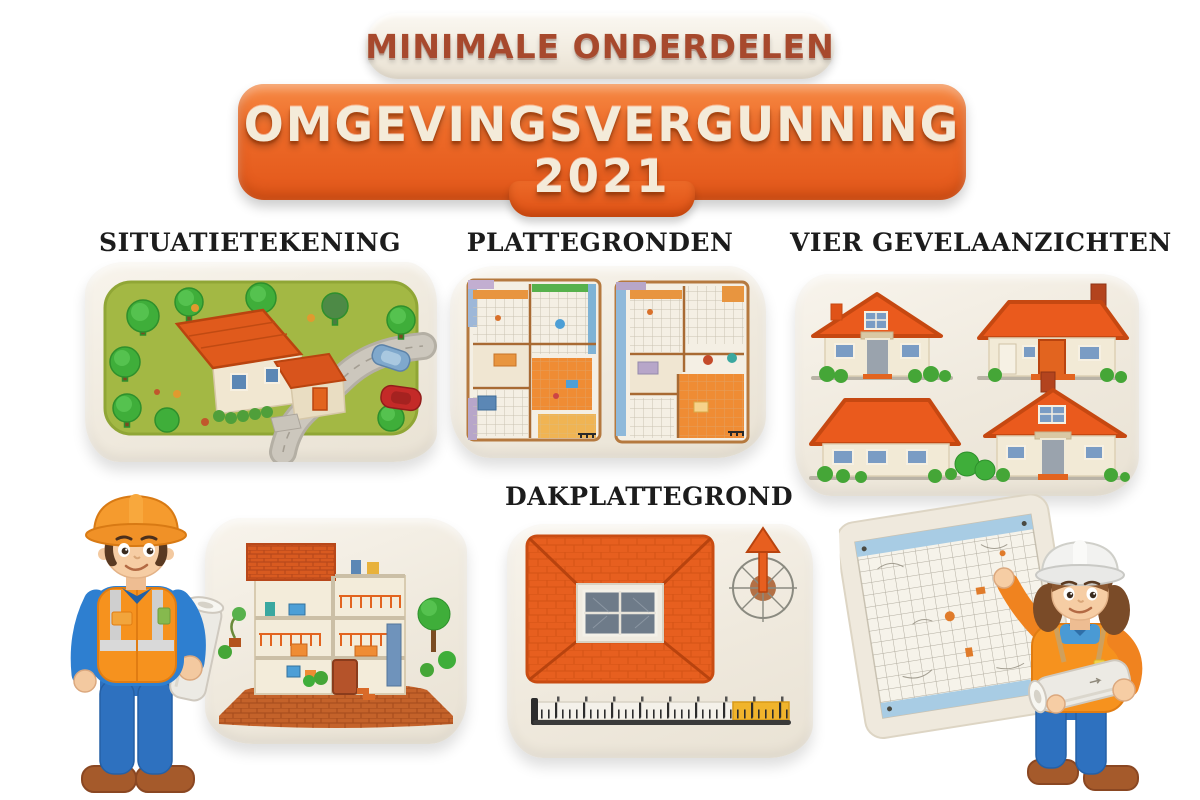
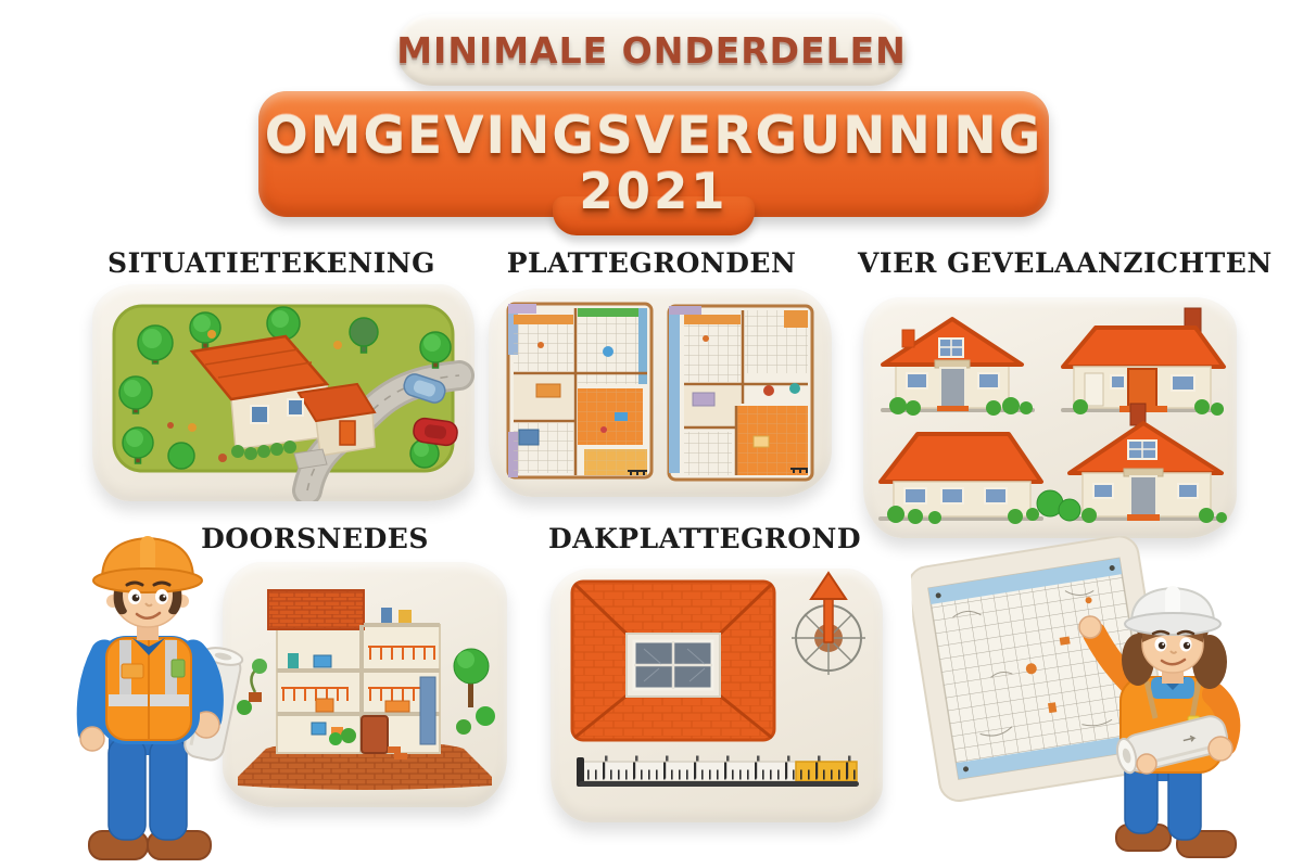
  MINIMALE ONDERDELEN
  OMGEVINGSVERGUNNING
  2021
  SITUATIETEKENING
  PLATTEGRONDEN
  VIER GEVELAANZICHTEN
+ DOORSNEDES
  DAKPLATTEGROND
